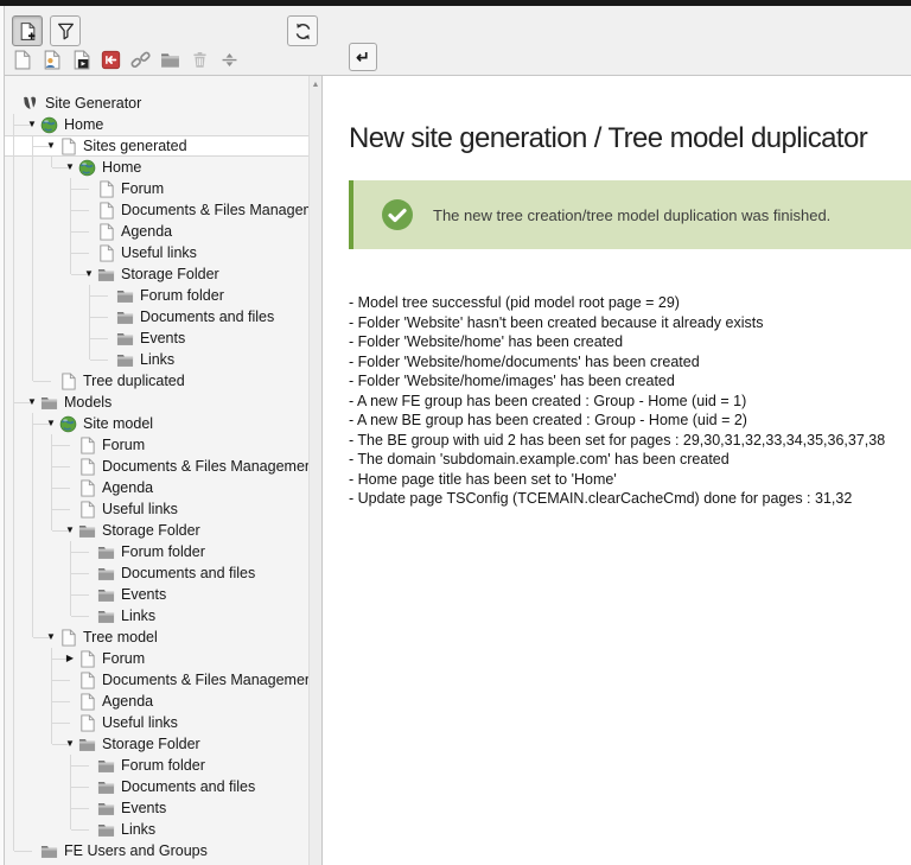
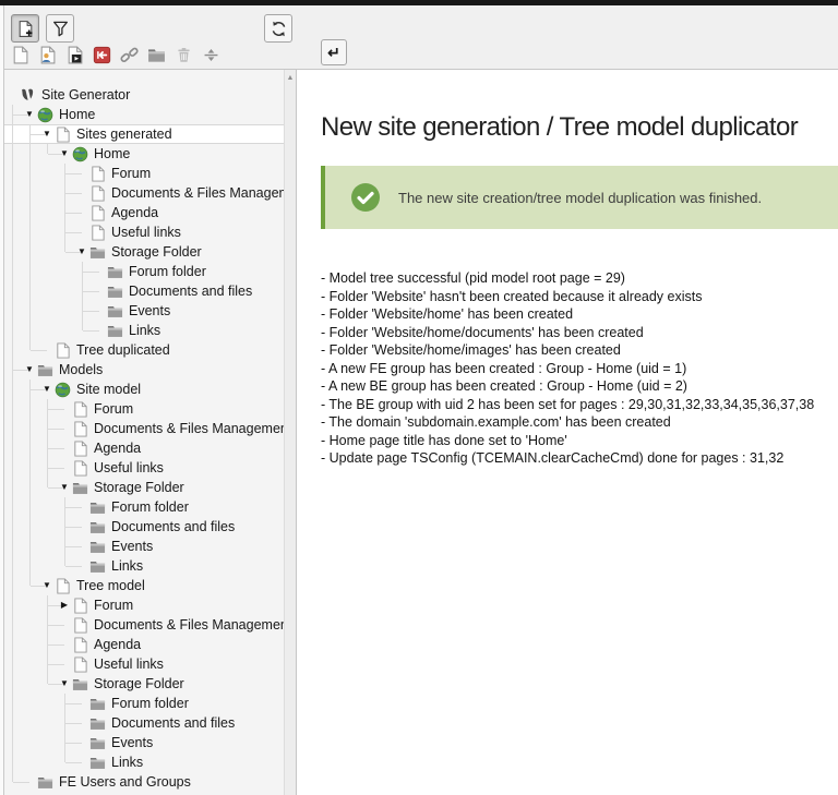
  ↵
  Site Generator
  ▼
  Home
  ▼
  Sites generated
  ▼
  Home
  Forum
  Documents & Files Manage
  Agenda
  Useful links
  ▼
  Storage Folder
  Forum folder
  Documents and files
  Events
  Links
  Tree duplicated
  ▼
  Models
  ▼
  Site model
  Forum
  Documents & Files Manageme
  Agenda
  Useful links
  ▼
  Storage Folder
  Forum folder
  Documents and files
  Events
  Links
  ▼
  Tree model
  ▶
  Forum
  Documents & Files Manageme
  Agenda
  Useful links
  ▼
  Storage Folder
  Forum folder
  Documents and files
  Events
  Links
  FE Users and Groups
  New site generation / Tree model duplicator
- The new tree creation/tree model duplication was finished.
+ The new site creation/tree model duplication was finished.
  - Model tree successful (pid model root page = 29)
  - Folder 'Website' hasn't been created because it already exists
  - Folder 'Website/home' has been created
  - Folder 'Website/home/documents' has been created
  - Folder 'Website/home/images' has been created
  - A new FE group has been created : Group - Home (uid = 1)
  - A new BE group has been created : Group - Home (uid = 2)
  - The BE group with uid 2 has been set for pages : 29,30,31,32,33,34,35,36,37,38
  - The domain 'subdomain.example.com' has been created
- - Home page title has been set to 'Home'
+ - Home page title has done set to 'Home'
  - Update page TSConfig (TCEMAIN.clearCacheCmd) done for pages : 31,32
